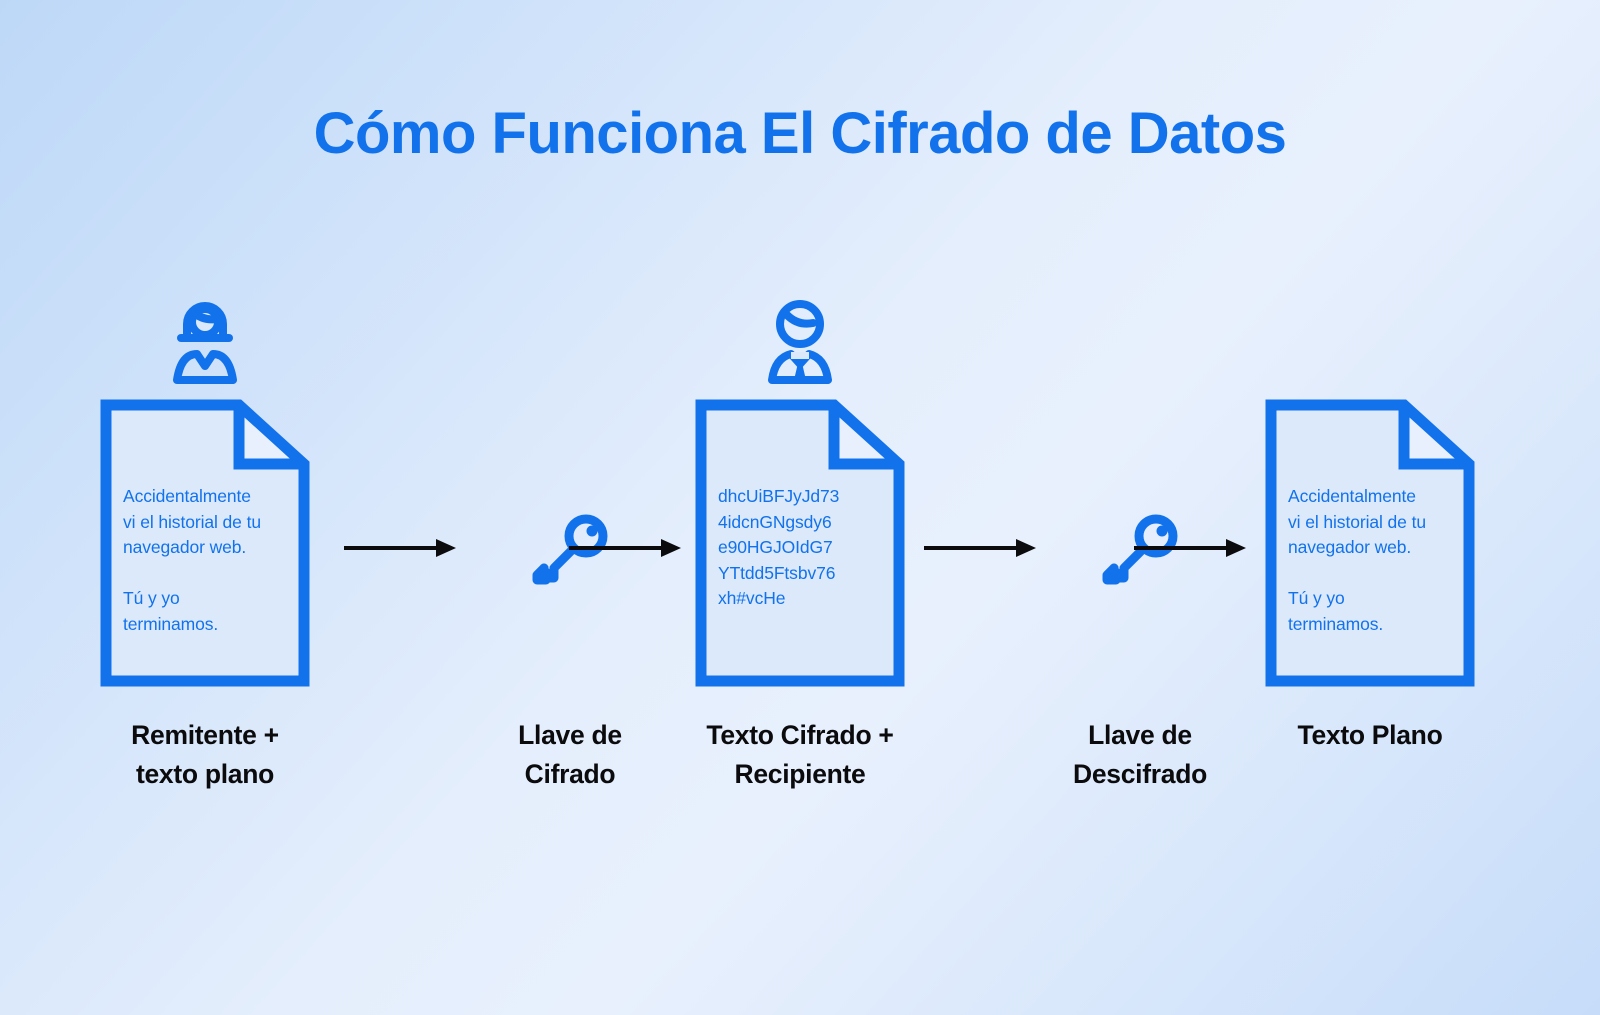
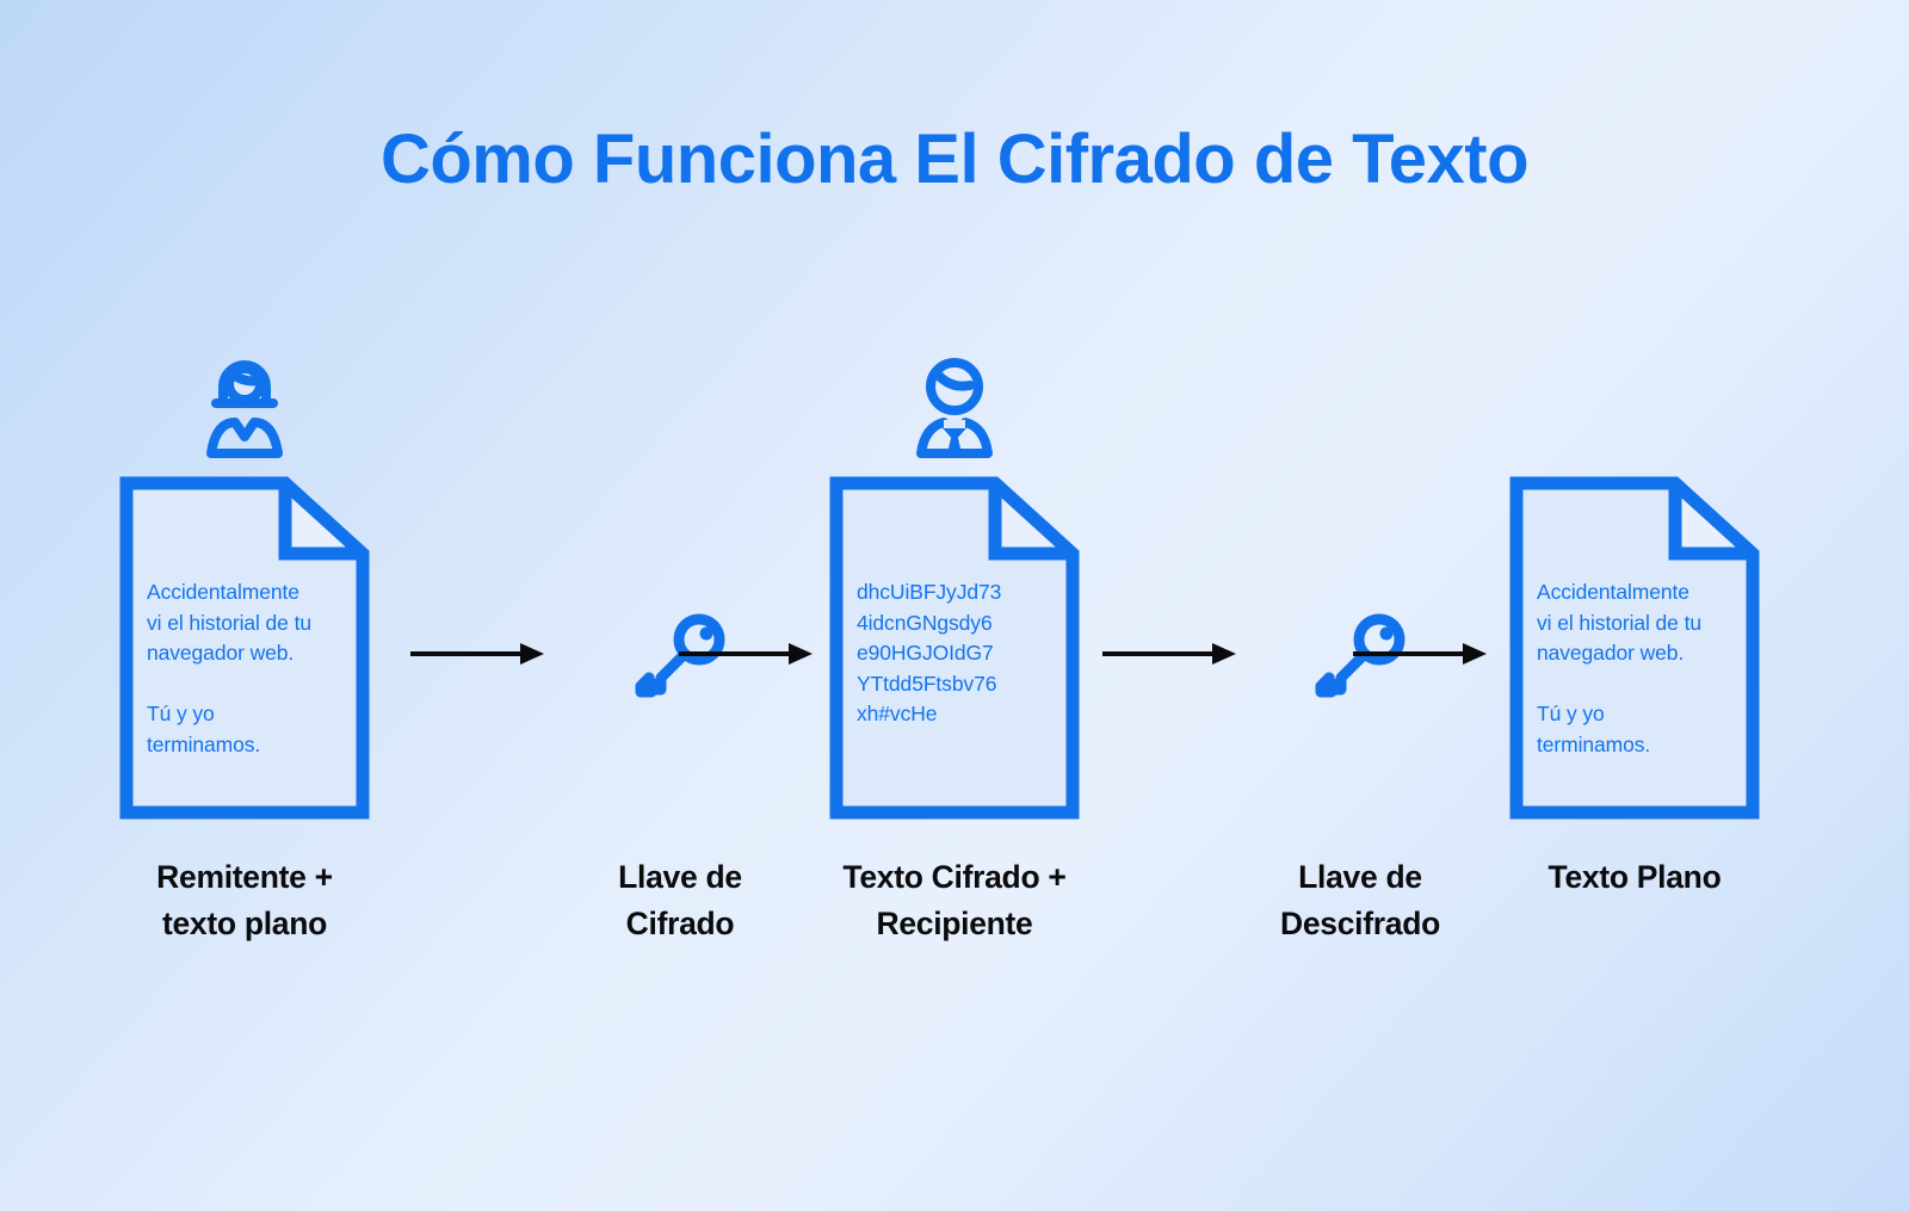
- Cómo Funciona El Cifrado de Datos
+ Cómo Funciona El Cifrado de Texto
  Accidentalmente
  vi el historial de tu
  navegador web.
  Tú y yo
  terminamos.
  Remitente +
  texto plano
  Llave de
  Cifrado
  dhcUiBFJyJd73
  4idcnGNgsdy6
  e90HGJOIdG7
  YTtdd5Ftsbv76
  xh#vcHe
  Texto Cifrado +
  Recipiente
  Llave de
  Descifrado
  Accidentalmente
  vi el historial de tu
  navegador web.
  Tú y yo
  terminamos.
  Texto Plano
